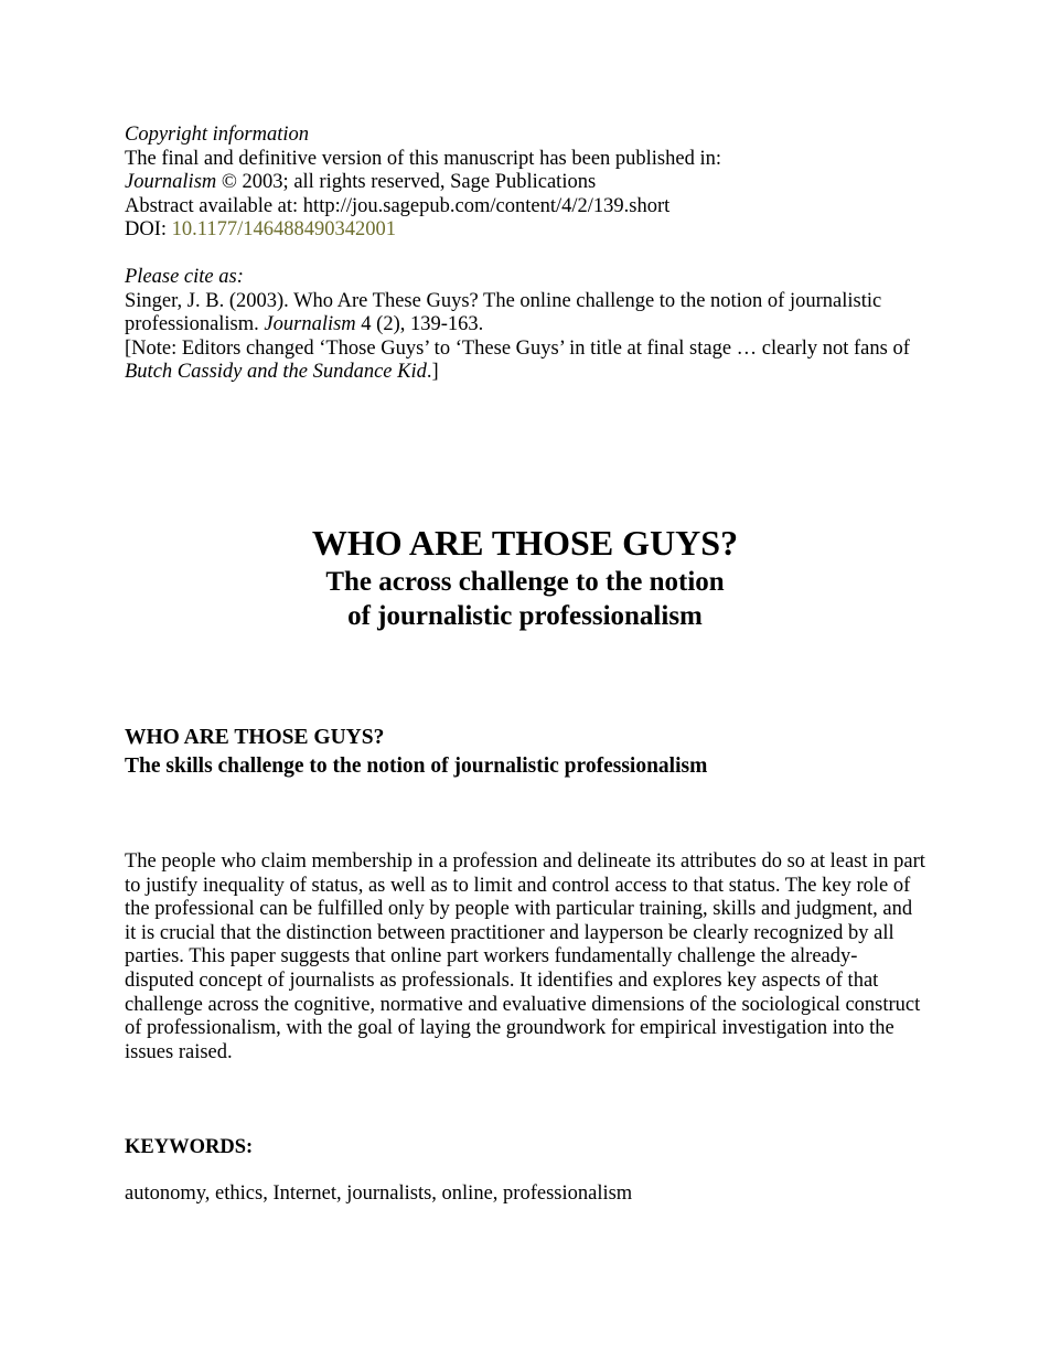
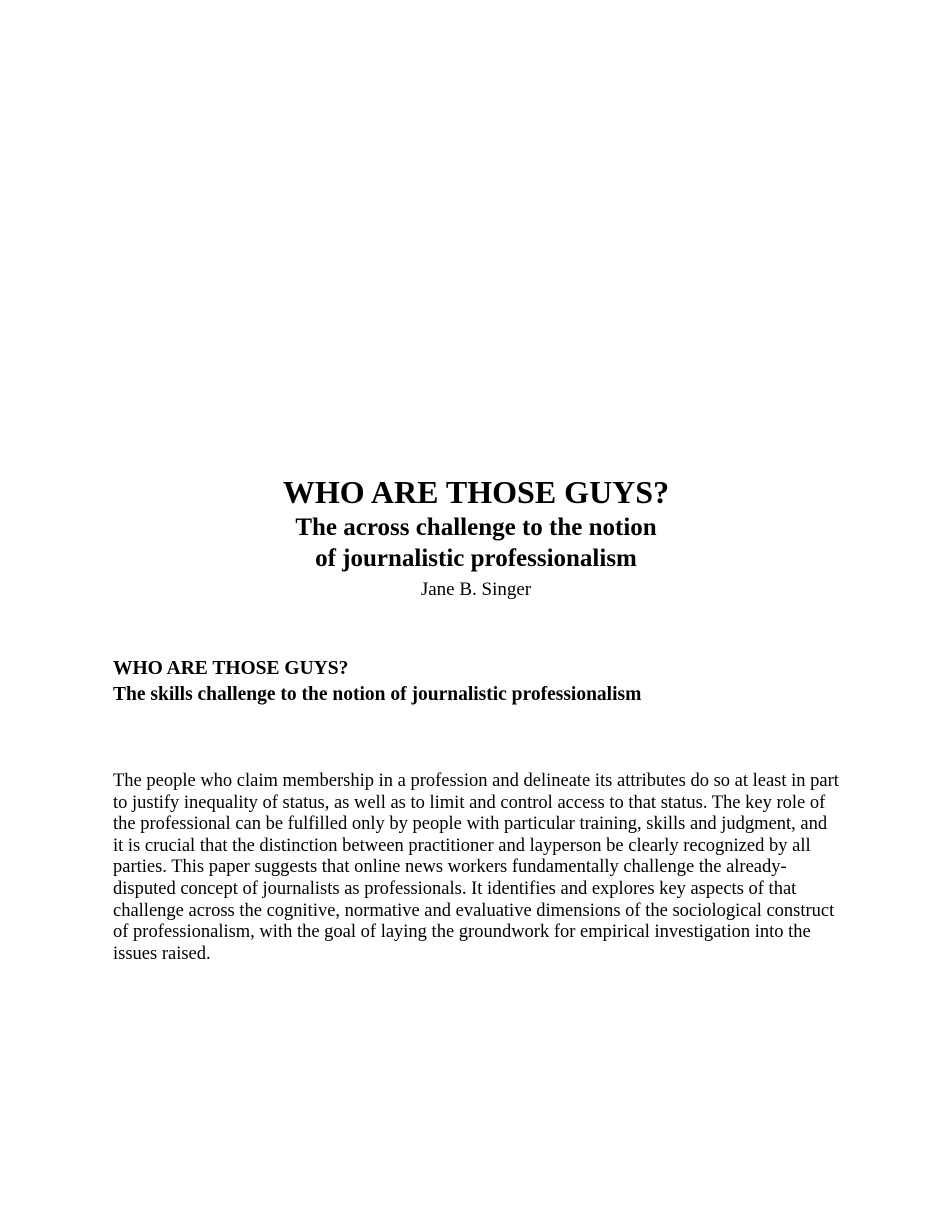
- Copyright information
- The final and definitive version of this manuscript has been published in:
- Journalism © 2003; all rights reserved, Sage Publications
- Abstract available at: http://jou.sagepub.com/content/4/2/139.short
- DOI: 10.1177/146488490342001
- Please cite as:
- Singer, J. B. (2003). Who Are These Guys? The online challenge to the notion of journalistic professionalism. Journalism 4 (2), 139-163.
- [Note: Editors changed ‘Those Guys’ to ‘These Guys’ in title at final stage … clearly not fans of Butch Cassidy and the Sundance Kid.]
  WHO ARE THOSE GUYS?
  The across challenge to the notion
  of journalistic professionalism
+ Jane B. Singer
  WHO ARE THOSE GUYS?
  The skills challenge to the notion of journalistic professionalism
- The people who claim membership in a profession and delineate its attributes do so at least in part to justify inequality of status, as well as to limit and control access to that status. The key role of the professional can be fulfilled only by people with particular training, skills and judgment, and it is crucial that the distinction between practitioner and layperson be clearly recognized by all parties. This paper suggests that online part workers fundamentally challenge the already-disputed concept of journalists as professionals. It identifies and explores key aspects of that challenge across the cognitive, normative and evaluative dimensions of the sociological construct of professionalism, with the goal of laying the groundwork for empirical investigation into the issues raised.
+ The people who claim membership in a profession and delineate its attributes do so at least in part to justify inequality of status, as well as to limit and control access to that status. The key role of the professional can be fulfilled only by people with particular training, skills and judgment, and it is crucial that the distinction between practitioner and layperson be clearly recognized by all parties. This paper suggests that online news workers fundamentally challenge the already-disputed concept of journalists as professionals. It identifies and explores key aspects of that challenge across the cognitive, normative and evaluative dimensions of the sociological construct of professionalism, with the goal of laying the groundwork for empirical investigation into the issues raised.
- KEYWORDS:
- autonomy, ethics, Internet, journalists, online, professionalism
